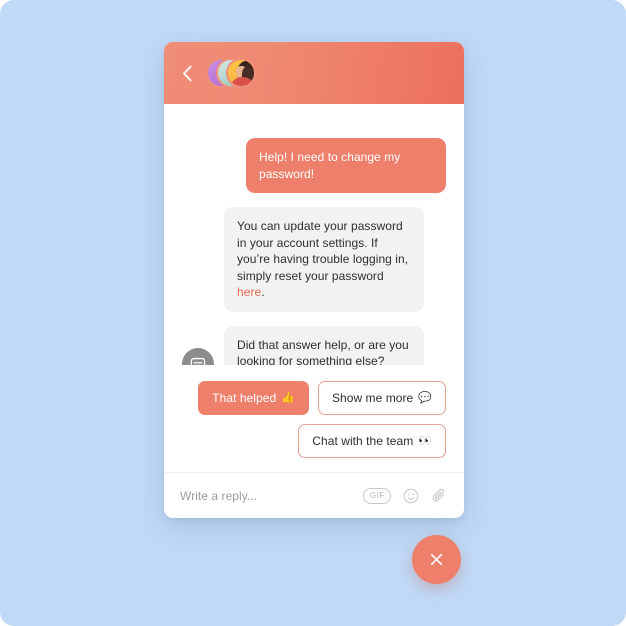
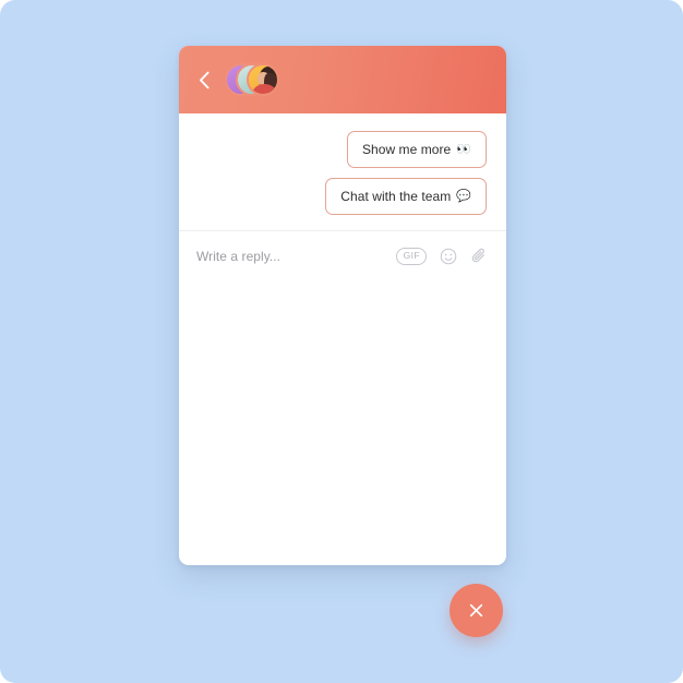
- Help! I need to change my password!
- You can update your password in your account settings. If you’re having trouble logging in, simply reset your password here.
- Did that answer help, or are you looking for something else?
- That helped
- 👍
  Show me more
- 💬
+ 👀
  Chat with the team
- 👀
+ 💬
  Write a reply...
  GIF
